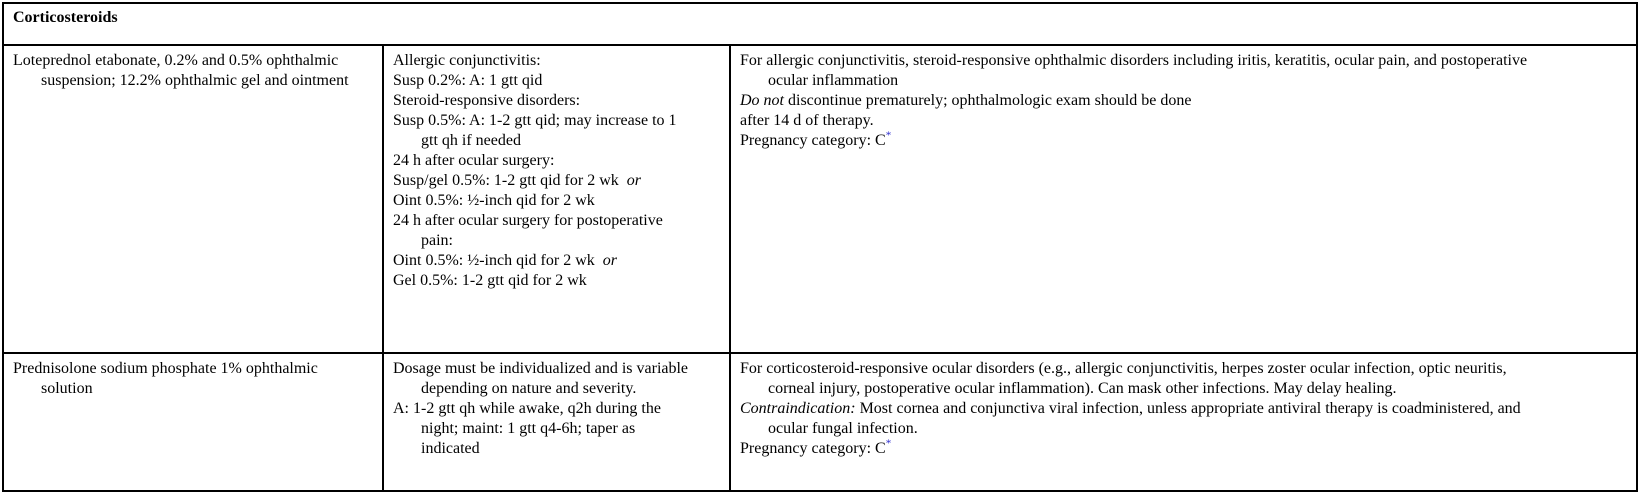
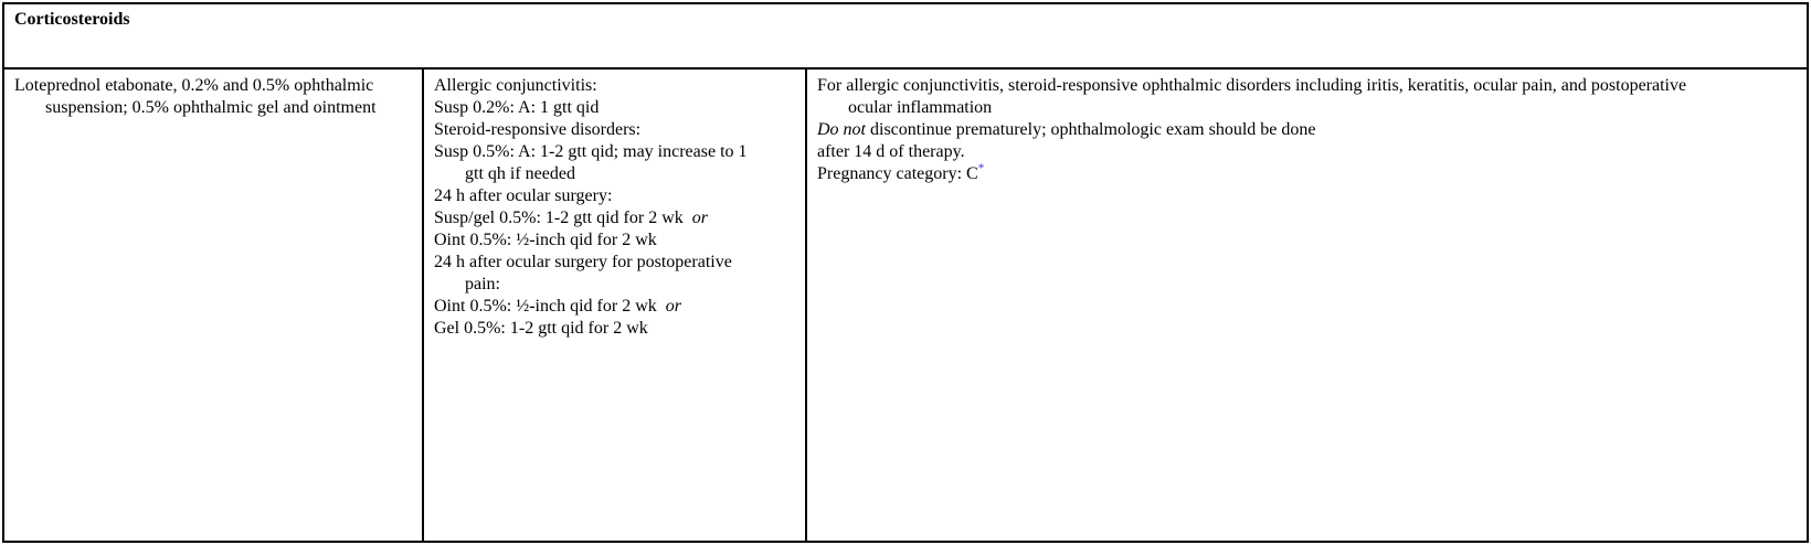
  Corticosteroids
- Loteprednol etabonate, 0.2% and 0.5% ophthalmicsuspension; 12.2% ophthalmic gel and ointment	Allergic conjunctivitis:Susp 0.2%: A: 1 gtt qidSteroid-responsive disorders:Susp 0.5%: A: 1-2 gtt qid; may increase to 1gtt qh if needed24 h after ocular surgery:Susp/gel 0.5%: 1-2 gtt qid for 2 wk orOint 0.5%: ½-inch qid for 2 wk24 h after ocular surgery for postoperativepain:Oint 0.5%: ½-inch qid for 2 wk orGel 0.5%: 1-2 gtt qid for 2 wk	For allergic conjunctivitis, steroid-responsive ophthalmic disorders including iritis, keratitis, ocular pain, and postoperativeocular inflammationDo not discontinue prematurely; ophthalmologic exam should be doneafter 14 d of therapy.Pregnancy category: C*
+ Loteprednol etabonate, 0.2% and 0.5% ophthalmicsuspension; 0.5% ophthalmic gel and ointment	Allergic conjunctivitis:Susp 0.2%: A: 1 gtt qidSteroid-responsive disorders:Susp 0.5%: A: 1-2 gtt qid; may increase to 1gtt qh if needed24 h after ocular surgery:Susp/gel 0.5%: 1-2 gtt qid for 2 wk orOint 0.5%: ½-inch qid for 2 wk24 h after ocular surgery for postoperativepain:Oint 0.5%: ½-inch qid for 2 wk orGel 0.5%: 1-2 gtt qid for 2 wk	For allergic conjunctivitis, steroid-responsive ophthalmic disorders including iritis, keratitis, ocular pain, and postoperativeocular inflammationDo not discontinue prematurely; ophthalmologic exam should be doneafter 14 d of therapy.Pregnancy category: C*
- Prednisolone sodium phosphate 1% ophthalmicsolution	Dosage must be individualized and is variabledepending on nature and severity.A: 1-2 gtt qh while awake, q2h during thenight; maint: 1 gtt q4-6h; taper asindicated	For corticosteroid-responsive ocular disorders (e.g., allergic conjunctivitis, herpes zoster ocular infection, optic neuritis,corneal injury, postoperative ocular inflammation). Can mask other infections. May delay healing.Contraindication: Most cornea and conjunctiva viral infection, unless appropriate antiviral therapy is coadministered, andocular fungal infection.Pregnancy category: C*
